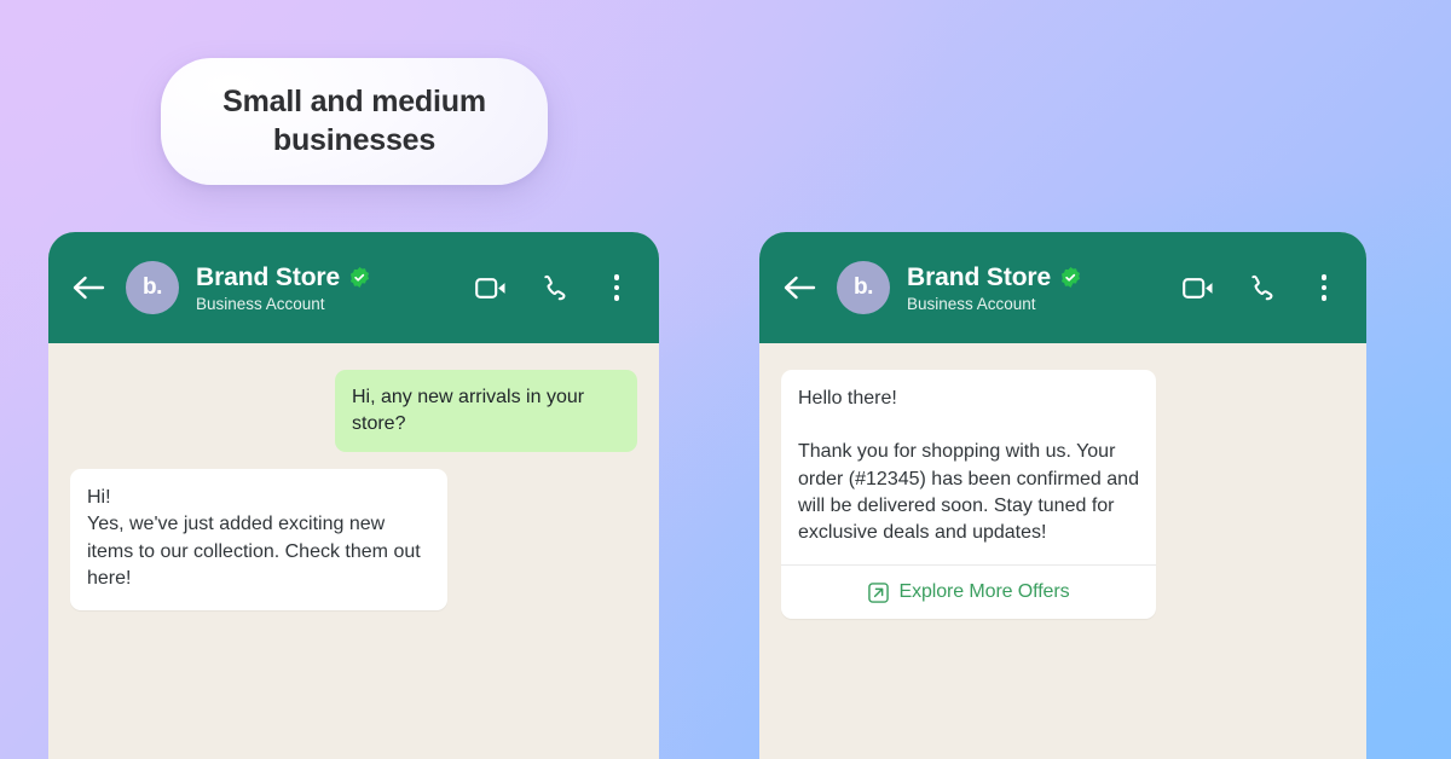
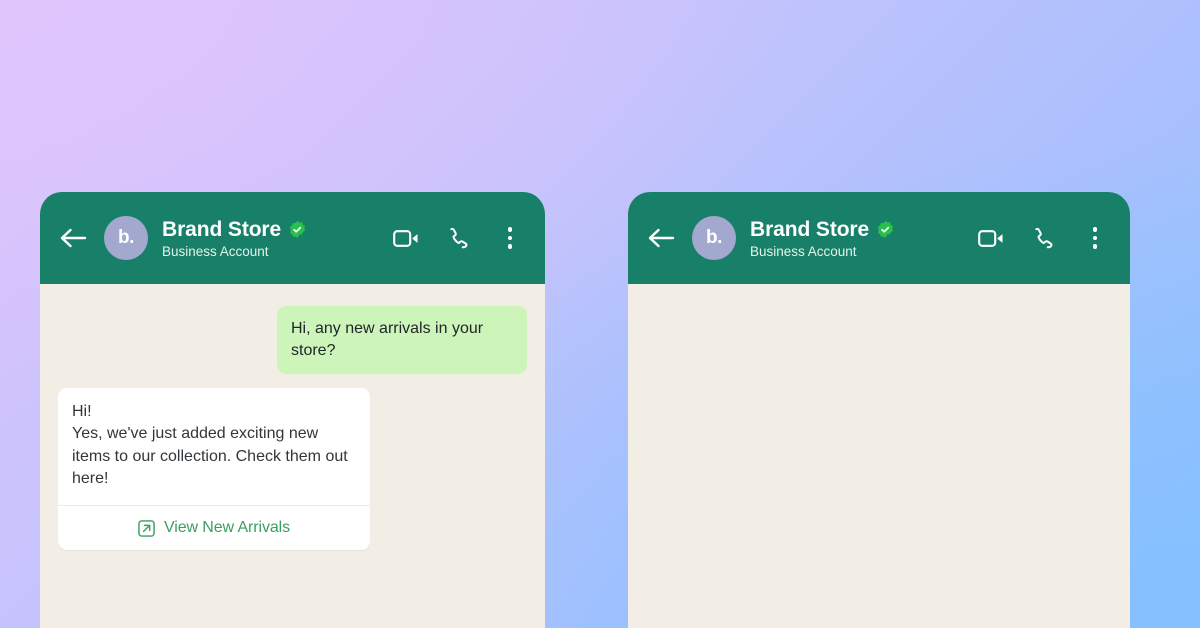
- Small and medium businesses
  b.
  Brand Store
  Business Account
  Hi, any new arrivals in your store?
  Hi!
  Yes, we've just added exciting new items to our collection. Check them out here!
+ View New Arrivals
  b.
  Brand Store
  Business Account
- Hello there!
- Thank you for shopping with us. Your order (#12345) has been confirmed and will be delivered soon. Stay tuned for exclusive deals and updates!
- Explore More Offers
